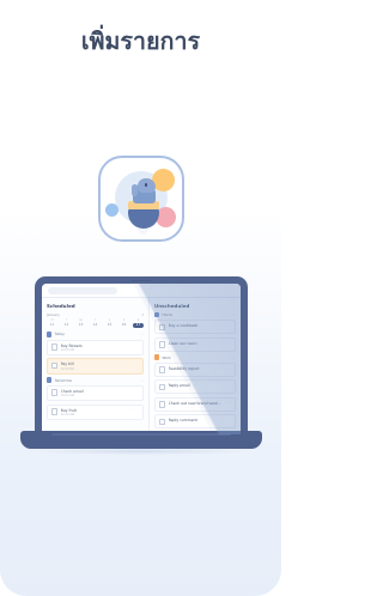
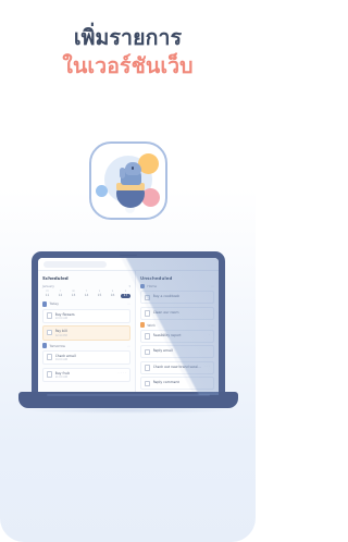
  เพิ่มรายการ
+ ในเวอร์ชันเว็บ
